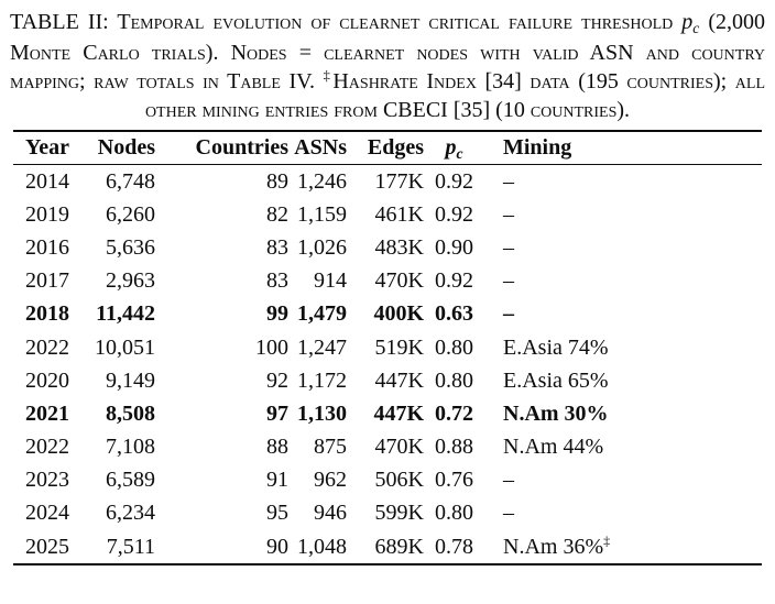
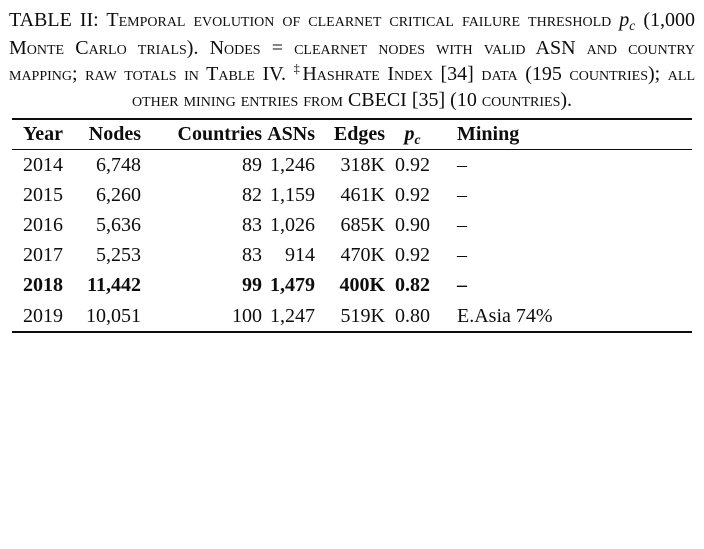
- TABLE II: Temporal evolution of clearnet critical failure threshold pc (2,000 Monte Carlo trials). Nodes = clearnet nodes with valid ASN and country mapping; raw totals in Table IV. ‡Hashrate Index [34] data (195 countries); all other mining entries from CBECI [35] (10 countries).
+ TABLE II: Temporal evolution of clearnet critical failure threshold pc (1,000 Monte Carlo trials). Nodes = clearnet nodes with valid ASN and country mapping; raw totals in Table IV. ‡Hashrate Index [34] data (195 countries); all other mining entries from CBECI [35] (10 countries).
  Year	Nodes	Countries	ASNs	Edges	pc	Mining
- 2014	6,748	89	1,246	177K	0.92	–
+ 2014	6,748	89	1,246	318K	0.92	–
- 2019	6,260	82	1,159	461K	0.92	–
+ 2015	6,260	82	1,159	461K	0.92	–
- 2016	5,636	83	1,026	483K	0.90	–
+ 2016	5,636	83	1,026	685K	0.90	–
- 2017	2,963	83	914	470K	0.92	–
+ 2017	5,253	83	914	470K	0.92	–
- 2018	11,442	99	1,479	400K	0.63	–
+ 2018	11,442	99	1,479	400K	0.82	–
- 2022	10,051	100	1,247	519K	0.80	E.Asia 74%
+ 2019	10,051	100	1,247	519K	0.80	E.Asia 74%
- 2020	9,149	92	1,172	447K	0.80	E.Asia 65%
- 2021	8,508	97	1,130	447K	0.72	N.Am 30%
- 2022	7,108	88	875	470K	0.88	N.Am 44%
- 2023	6,589	91	962	506K	0.76	–
- 2024	6,234	95	946	599K	0.80	–
- 2025	7,511	90	1,048	689K	0.78	N.Am 36%‡
